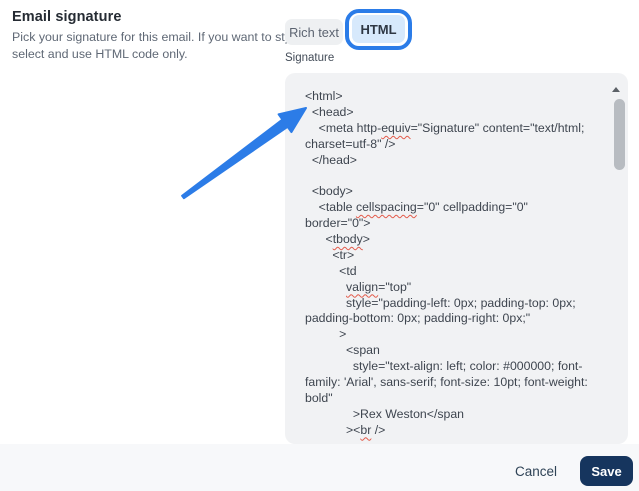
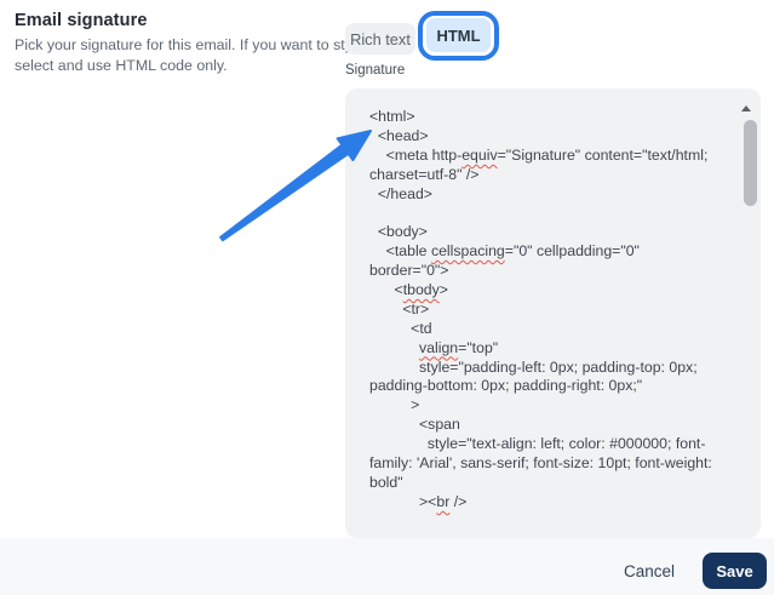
  Email signature
  Pick your signature for this email. If you want to st
  select and use HTML code only.
  Rich text
  HTML
  Signature
  <html>
  <head>
  <meta http-equiv="Signature" content="text/html;
  charset=utf-8" />
  </head>
  <body>
  <table cellspacing="0" cellpadding="0"
  border="0">
  <tbody>
  <tr>
  <td
  valign="top"
  style="padding-left: 0px; padding-top: 0px;
  padding-bottom: 0px; padding-right: 0px;"
  >
  <span
  style="text-align: left; color: #000000; font-
  family: 'Arial', sans-serif; font-size: 10pt; font-weight:
  bold"
- >Rex Weston</span
  ><br />
  Cancel
  Save
